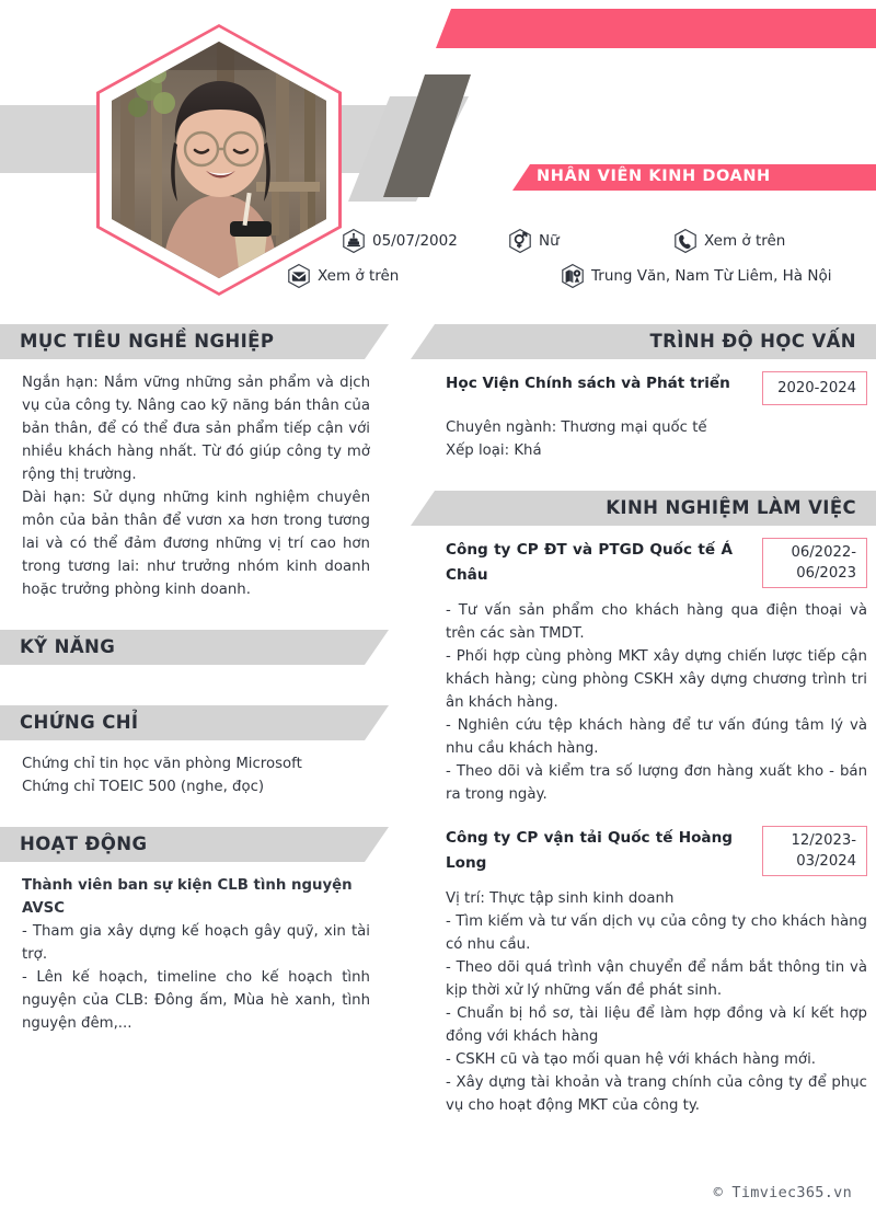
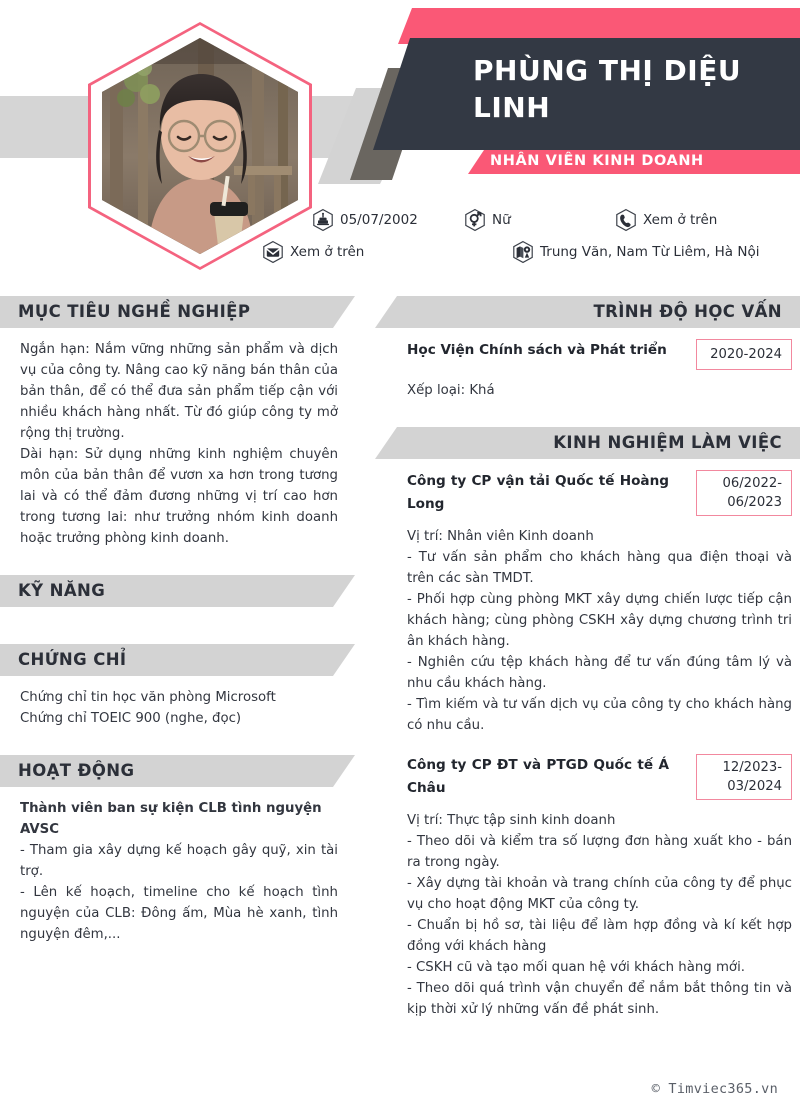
+ PHÙNG THỊ DIỆU LINH
  NHÂN VIÊN KINH DOANH
  05/07/2002
  Nữ
  Xem ở trên
  Xem ở trên
  Trung Văn, Nam Từ Liêm, Hà Nội
  MỤC TIÊU NGHỀ NGHIỆP
  Ngắn hạn: Nắm vững những sản phẩm và dịch vụ của công ty. Nâng cao kỹ năng bán thân của bản thân, để có thể đưa sản phẩm tiếp cận với nhiều khách hàng nhất. Từ đó giúp công ty mở rộng thị trường.
  Dài hạn: Sử dụng những kinh nghiệm chuyên môn của bản thân để vươn xa hơn trong tương lai và có thể đảm đương những vị trí cao hơn trong tương lai: như trưởng nhóm kinh doanh hoặc trưởng phòng kinh doanh.
  KỸ NĂNG
  CHỨNG CHỈ
  Chứng chỉ tin học văn phòng Microsoft
- Chứng chỉ TOEIC 500 (nghe, đọc)
+ Chứng chỉ TOEIC 900 (nghe, đọc)
  HOẠT ĐỘNG
  Thành viên ban sự kiện CLB tình nguyện AVSC
  - Tham gia xây dựng kế hoạch gây quỹ, xin tài trợ.
  - Lên kế hoạch, timeline cho kế hoạch tình nguyện của CLB: Đông ấm, Mùa hè xanh, tình nguyện đêm,...
  TRÌNH ĐỘ HỌC VẤN
  Học Viện Chính sách và Phát triển
  2020-2024
- Chuyên ngành: Thương mại quốc tế
  Xếp loại: Khá
  KINH NGHIỆM LÀM VIỆC
- Công ty CP ĐT và PTGD Quốc tế Á Châu
+ Công ty CP vận tải Quốc tế Hoàng Long
  06/2022-
  06/2023
+ Vị trí: Nhân viên Kinh doanh
  - Tư vấn sản phẩm cho khách hàng qua điện thoại và trên các sàn TMDT.
  - Phối hợp cùng phòng MKT xây dựng chiến lược tiếp cận khách hàng; cùng phòng CSKH xây dựng chương trình tri ân khách hàng.
  - Nghiên cứu tệp khách hàng để tư vấn đúng tâm lý và nhu cầu khách hàng.
- - Theo dõi và kiểm tra số lượng đơn hàng xuất kho - bán ra trong ngày.
+ - Tìm kiếm và tư vấn dịch vụ của công ty cho khách hàng có nhu cầu.
- Công ty CP vận tải Quốc tế Hoàng Long
+ Công ty CP ĐT và PTGD Quốc tế Á Châu
  12/2023-
  03/2024
  Vị trí: Thực tập sinh kinh doanh
- - Tìm kiếm và tư vấn dịch vụ của công ty cho khách hàng có nhu cầu.
+ - Theo dõi và kiểm tra số lượng đơn hàng xuất kho - bán ra trong ngày.
- - Theo dõi quá trình vận chuyển để nắm bắt thông tin và kịp thời xử lý những vấn đề phát sinh.
+ - Xây dựng tài khoản và trang chính của công ty để phục vụ cho hoạt động MKT của công ty.
  - Chuẩn bị hồ sơ, tài liệu để làm hợp đồng và kí kết hợp đồng với khách hàng
  - CSKH cũ và tạo mối quan hệ với khách hàng mới.
- - Xây dựng tài khoản và trang chính của công ty để phục vụ cho hoạt động MKT của công ty.
+ - Theo dõi quá trình vận chuyển để nắm bắt thông tin và kịp thời xử lý những vấn đề phát sinh.
  © Timviec365.vn
